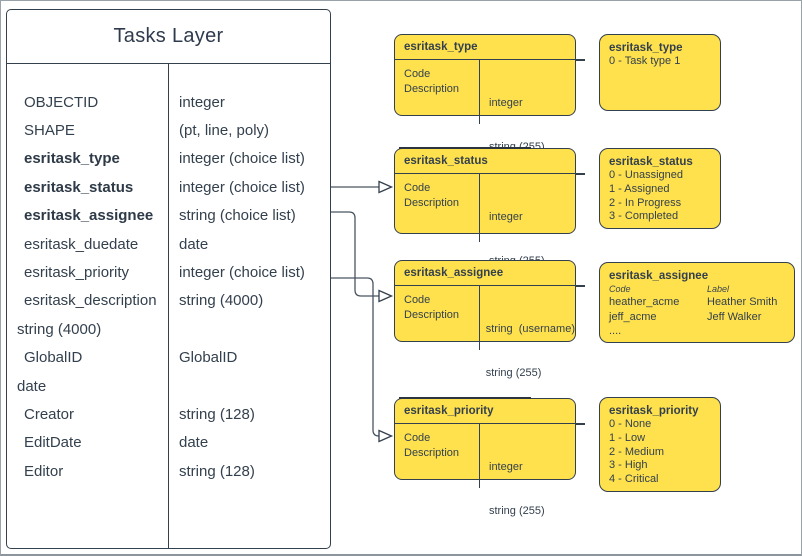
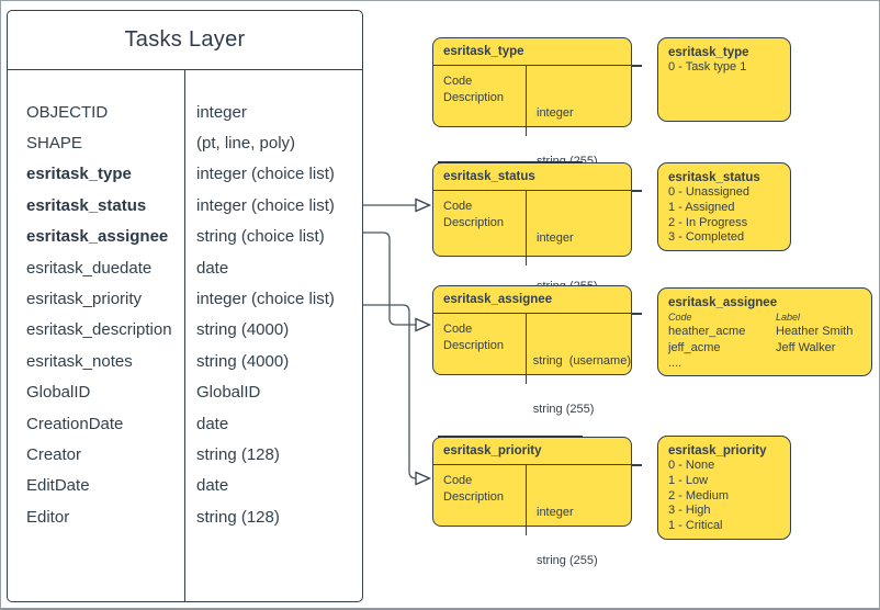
  Tasks Layer
  OBJECTID
  integer
  SHAPE
  (pt, line, poly)
  esritask_type
  integer (choice list)
  esritask_status
  integer (choice list)
  esritask_assignee
  string (choice list)
  esritask_duedate
  date
  esritask_priority
  integer (choice list)
  esritask_description
  string (4000)
+ esritask_notes
  string (4000)
  GlobalID
  GlobalID
+ CreationDate
  date
  Creator
  string (128)
  EditDate
  date
  Editor
  string (128)
  esritask_type
  Code
  Description
  integer
  esritask_status
  Code
  Description
  integer
  esritask_assignee
  Code
  Description
  string (username)
  string (255)
  esritask_priority
  Code
  Description
  integer
  string (255)
  esritask_type
  0 - Task type 1
  esritask_status
  0 - Unassigned
  1 - Assigned
  2 - In Progress
  3 - Completed
  esritask_assignee
  Code
  Label
  heather_acme
  Heather Smith
  jeff_acme
  Jeff Walker
  ....
  esritask_priority
  0 - None
  1 - Low
  2 - Medium
  3 - High
- 4 - Critical
+ 1 - Critical
